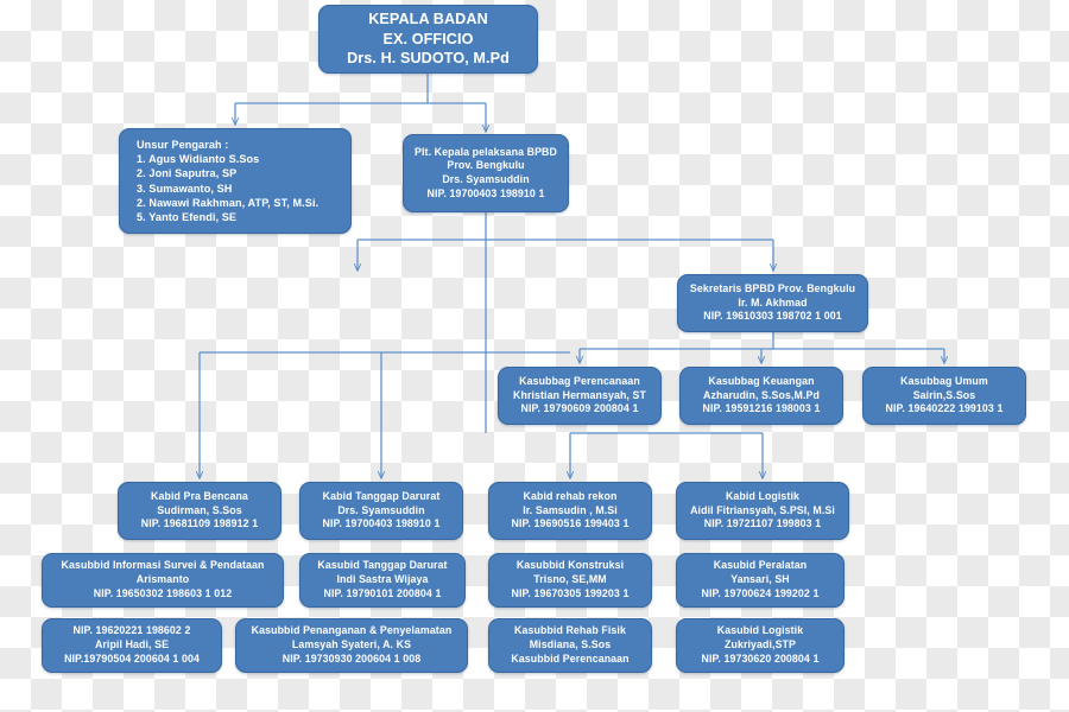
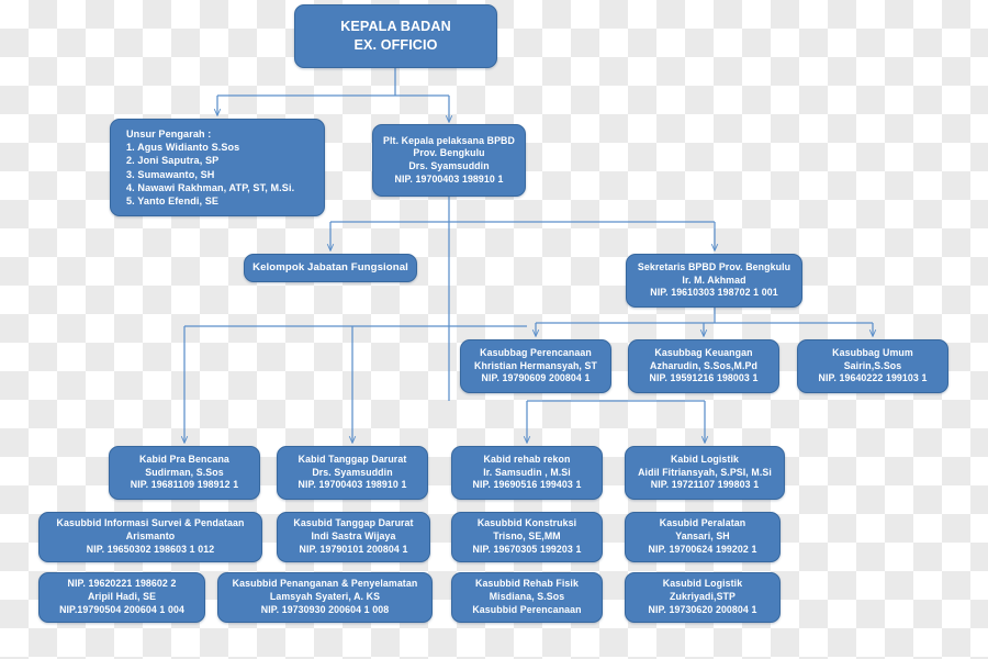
  KEPALA BADAN
  EX. OFFICIO
- Drs. H. SUDOTO, M.Pd
  Unsur Pengarah :
  1. Agus Widianto S.Sos
  2. Joni Saputra, SP
  3. Sumawanto, SH
- 2. Nawawi Rakhman, ATP, ST, M.Si.
+ 4. Nawawi Rakhman, ATP, ST, M.Si.
  5. Yanto Efendi, SE
  Plt. Kepala pelaksana BPBD
  Prov. Bengkulu
  Drs. Syamsuddin
  NIP. 19700403 198910 1
+ Kelompok Jabatan Fungsional
  Sekretaris BPBD Prov. Bengkulu
  Ir. M. Akhmad
  NIP. 19610303 198702 1 001
  Kasubbag Perencanaan
  Khristian Hermansyah, ST
  NIP. 19790609 200804 1
  Kasubbag Keuangan
  Azharudin, S.Sos,M.Pd
  NIP. 19591216 198003 1
  Kasubbag Umum
  Sairin,S.Sos
  NIP. 19640222 199103 1
  Kabid Pra Bencana
  Sudirman, S.Sos
  NIP. 19681109 198912 1
  Kabid Tanggap Darurat
  Drs. Syamsuddin
  NIP. 19700403 198910 1
  Kabid rehab rekon
  Ir. Samsudin , M.Si
  NIP. 19690516 199403 1
  Kabid Logistik
  Aidil Fitriansyah, S.PSI, M.Si
  NIP. 19721107 199803 1
  Kasubbid Informasi Survei & Pendataan
  Arismanto
  NIP. 19650302 198603 1 012
  Kasubid Tanggap Darurat
  Indi Sastra Wijaya
  NIP. 19790101 200804 1
  Kasubbid Konstruksi
  Trisno, SE,MM
  NIP. 19670305 199203 1
  Kasubid Peralatan
  Yansari, SH
  NIP. 19700624 199202 1
  NIP. 19620221 198602 2
  Aripil Hadi, SE
  NIP.19790504 200604 1 004
  Kasubbid Penanganan & Penyelamatan
  Lamsyah Syateri, A. KS
  NIP. 19730930 200604 1 008
  Kasubbid Rehab Fisik
  Misdiana, S.Sos
  Kasubbid Perencanaan
  Kasubid Logistik
  Zukriyadi,STP
  NIP. 19730620 200804 1
